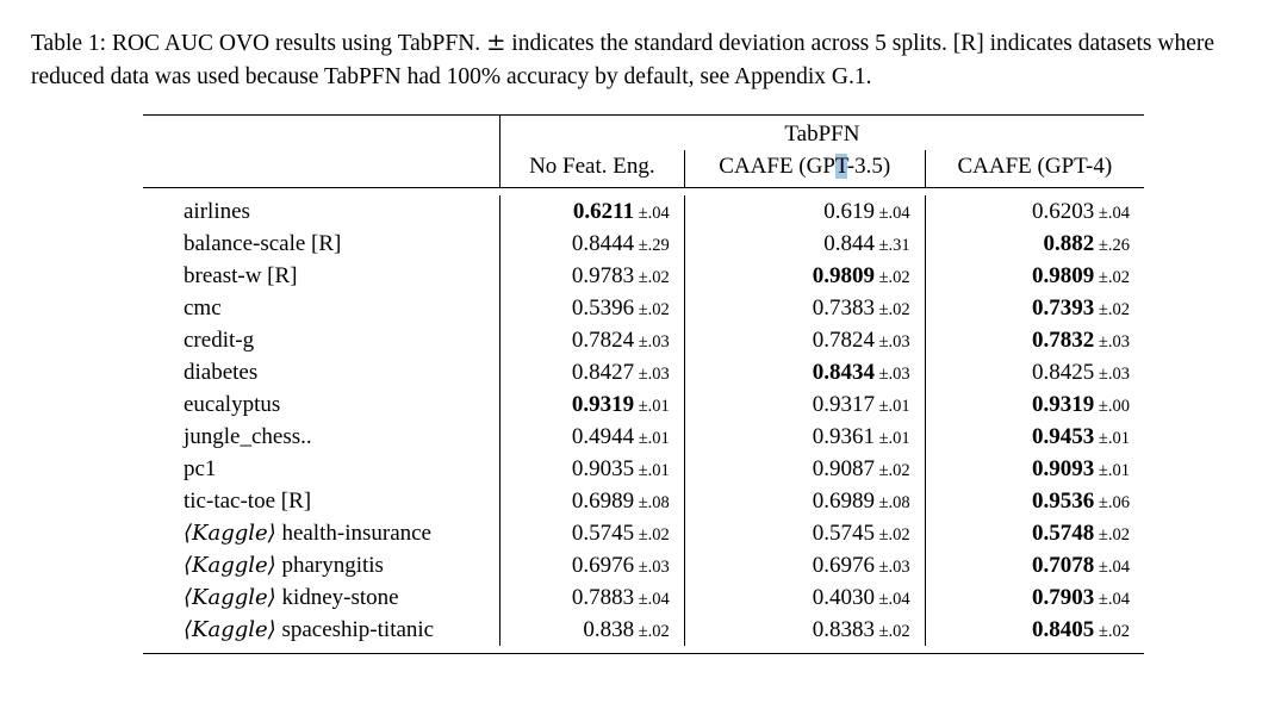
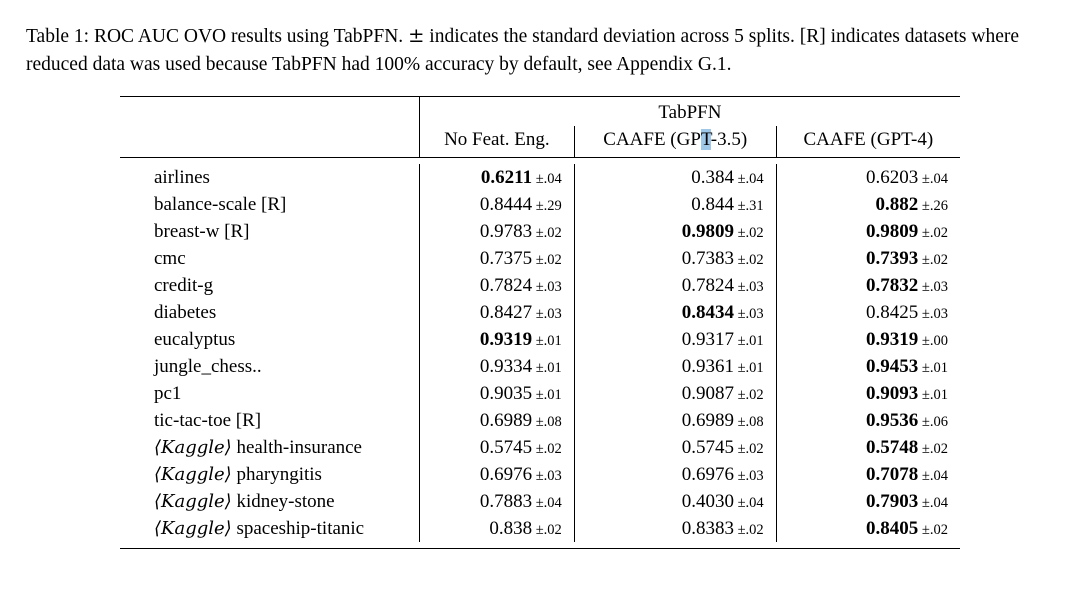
  Table 1: ROC AUC OVO results using TabPFN. ± indicates the standard deviation across 5 splits. [R] indicates datasets where reduced data was used because TabPFN had 100% accuracy by default, see Appendix G.1.
  	TabPFN
  	No Feat. Eng.	CAAFE (GPT-3.5)	CAAFE (GPT-4)
- airlines	0.6211 ±.04	0.619 ±.04	0.6203 ±.04
+ airlines	0.6211 ±.04	0.384 ±.04	0.6203 ±.04
  balance-scale [R]	0.8444 ±.29	0.844 ±.31	0.882 ±.26
  breast-w [R]	0.9783 ±.02	0.9809 ±.02	0.9809 ±.02
- cmc	0.5396 ±.02	0.7383 ±.02	0.7393 ±.02
+ cmc	0.7375 ±.02	0.7383 ±.02	0.7393 ±.02
  credit-g	0.7824 ±.03	0.7824 ±.03	0.7832 ±.03
  diabetes	0.8427 ±.03	0.8434 ±.03	0.8425 ±.03
  eucalyptus	0.9319 ±.01	0.9317 ±.01	0.9319 ±.00
- jungle_chess..	0.4944 ±.01	0.9361 ±.01	0.9453 ±.01
+ jungle_chess..	0.9334 ±.01	0.9361 ±.01	0.9453 ±.01
  pc1	0.9035 ±.01	0.9087 ±.02	0.9093 ±.01
  tic-tac-toe [R]	0.6989 ±.08	0.6989 ±.08	0.9536 ±.06
  ⟨Kaggle⟩ health-insurance	0.5745 ±.02	0.5745 ±.02	0.5748 ±.02
  ⟨Kaggle⟩ pharyngitis	0.6976 ±.03	0.6976 ±.03	0.7078 ±.04
  ⟨Kaggle⟩ kidney-stone	0.7883 ±.04	0.4030 ±.04	0.7903 ±.04
  ⟨Kaggle⟩ spaceship-titanic	0.838 ±.02	0.8383 ±.02	0.8405 ±.02
